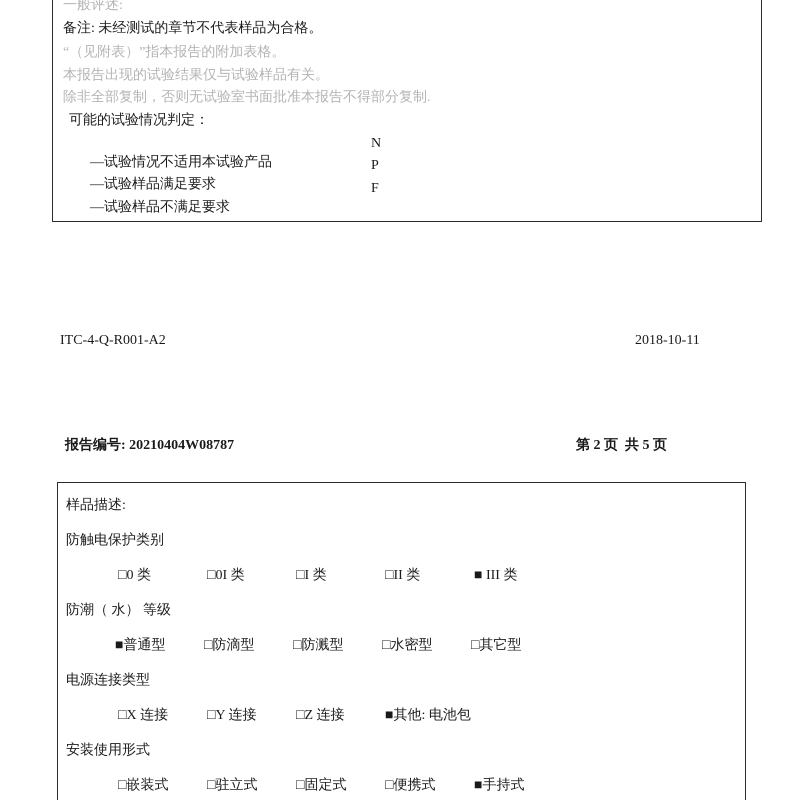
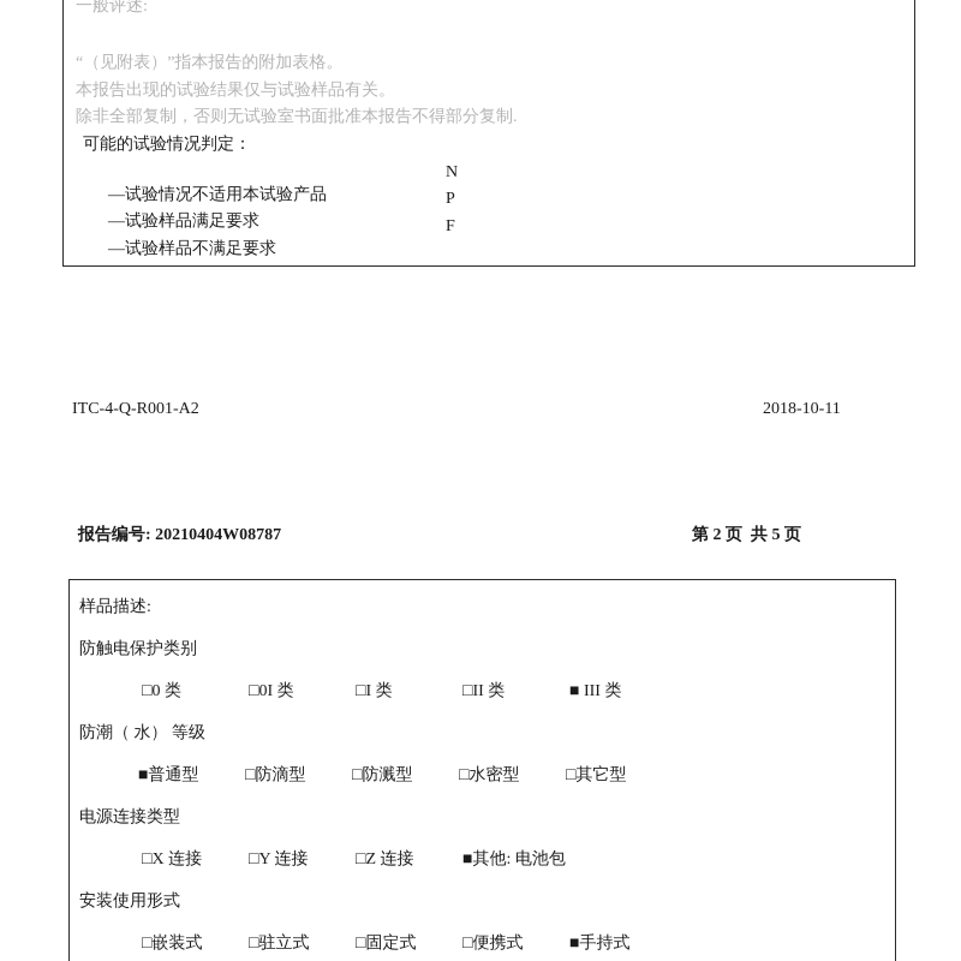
  一般评述:
- 备注: 未经测试的章节不代表样品为合格。
  “（见附表）”指本报告的附加表格。
  本报告出现的试验结果仅与试验样品有关。
  除非全部复制，否则无试验室书面批准本报告不得部分复制.
  可能的试验情况判定：
  —试验情况不适用本试验产品
  N
  —试验样品满足要求
  P
  —试验样品不满足要求
  F
  ITC-4-Q-R001-A2
  2018-10-11
  报告编号: 20210404W08787
  第 2 页 共 5 页
  样品描述:
  防触电保护类别
  □0 类
  □0I 类
  □I 类
  □II 类
  ■ III 类
  防潮（ 水） 等级
  ■普通型
  □防滴型
  □防溅型
  □水密型
  □其它型
  电源连接类型
  □X 连接
  □Y 连接
  □Z 连接
  ■其他: 电池包
  安装使用形式
  □嵌装式
  □驻立式
  □固定式
  □便携式
  ■手持式
